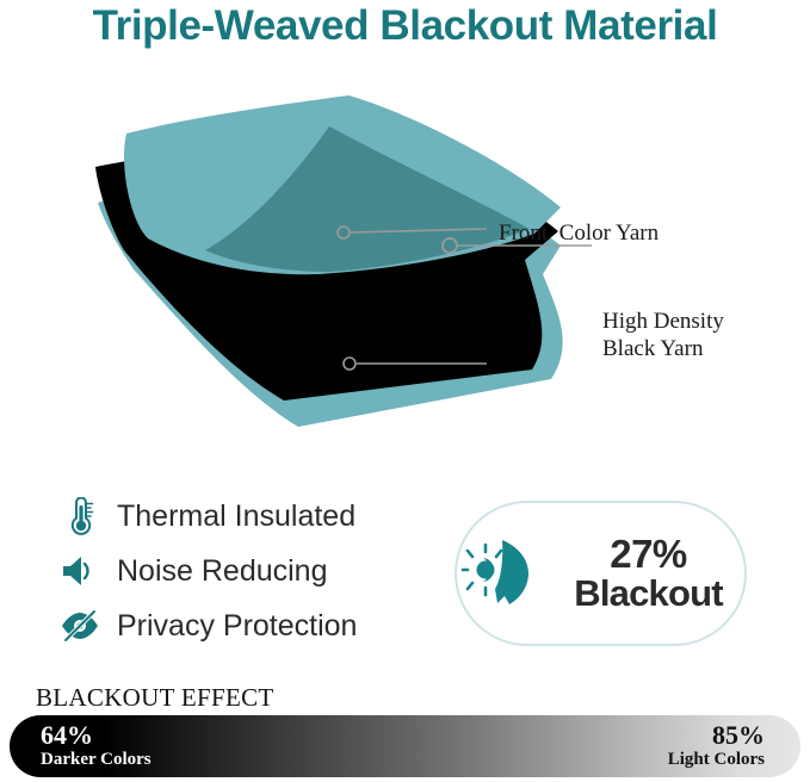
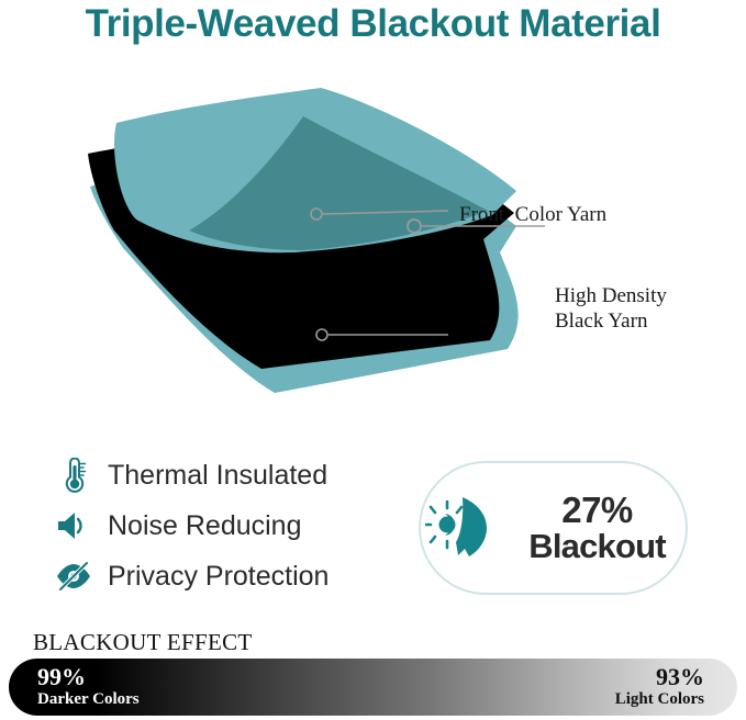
  Triple-Weaved Blackout Material
  Front Color Yarn
  High Density
  Black Yarn
  Thermal Insulated
  Noise Reducing
  Privacy Protection
  27% Blackout
  BLACKOUT EFFECT
- 64%
+ 99%
  Darker Colors
- 85%
+ 93%
  Light Colors
